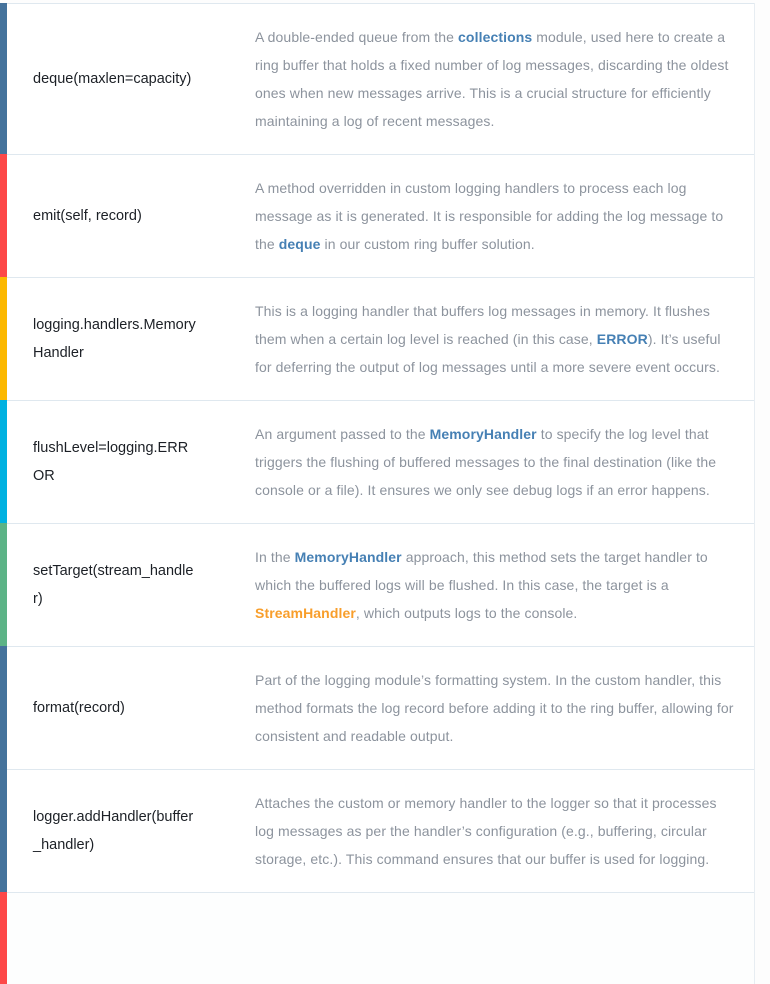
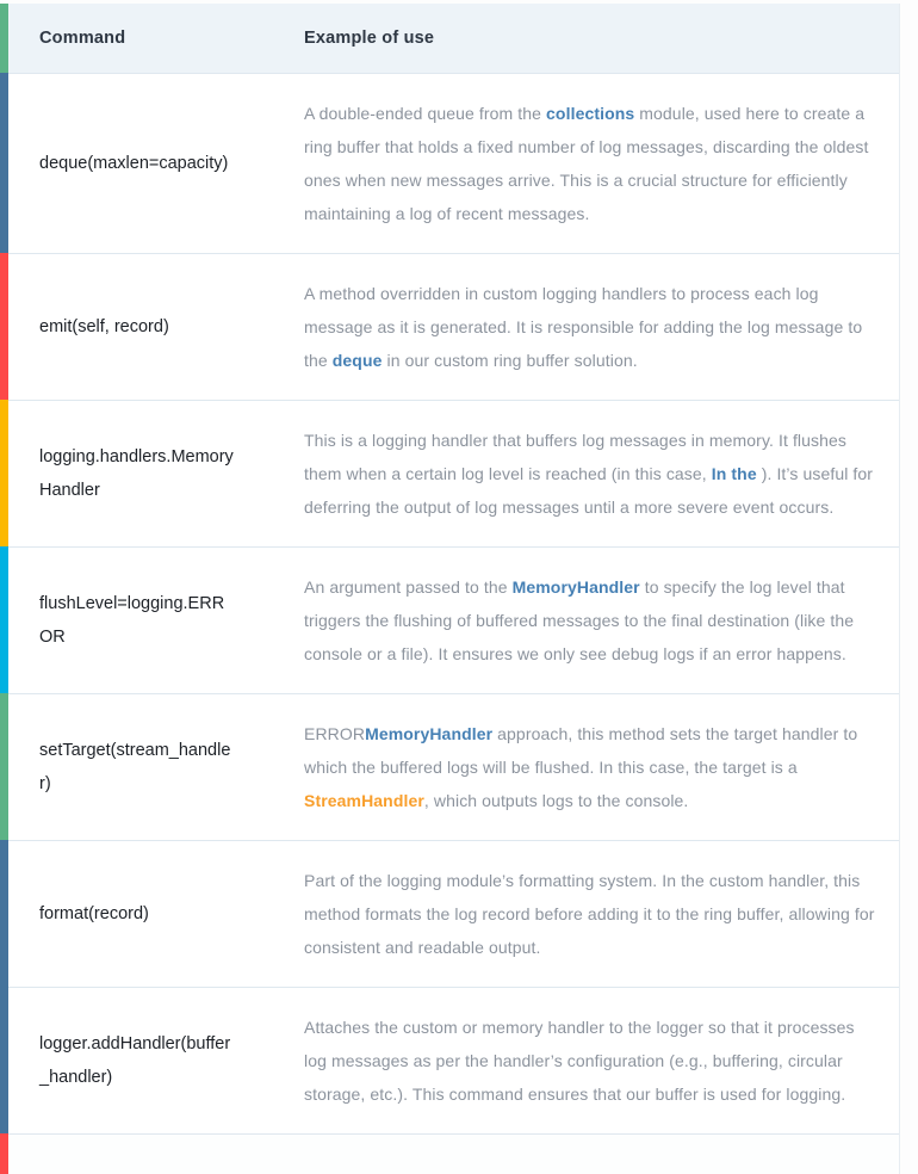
+ Command
+ Example of use
  deque(maxlen=capacity)
  A double-ended queue from the collections module, used here to create a ring buffer that holds a fixed number of log messages, discarding the oldest ones when new messages arrive. This is a crucial structure for efficiently maintaining a log of recent messages.
  emit(self, record)
  A method overridden in custom logging handlers to process each log message as it is generated. It is responsible for adding the log message to the deque in our custom ring buffer solution.
  logging.handlers.MemoryHandler
- This is a logging handler that buffers log messages in memory. It flushes them when a certain log level is reached (in this case, ERROR). It’s useful for deferring the output of log messages until a more severe event occurs.
+ This is a logging handler that buffers log messages in memory. It flushes them when a certain log level is reached (in this case, In the ). It’s useful for deferring the output of log messages until a more severe event occurs.
  flushLevel=logging.ERROR
  An argument passed to the MemoryHandler to specify the log level that triggers the flushing of buffered messages to the final destination (like the console or a file). It ensures we only see debug logs if an error happens.
  setTarget(stream_handler)
- In the MemoryHandler approach, this method sets the target handler to which the buffered logs will be flushed. In this case, the target is a StreamHandler, which outputs logs to the console.
+ ERRORMemoryHandler approach, this method sets the target handler to which the buffered logs will be flushed. In this case, the target is a StreamHandler, which outputs logs to the console.
  format(record)
  Part of the logging module’s formatting system. In the custom handler, this method formats the log record before adding it to the ring buffer, allowing for consistent and readable output.
  logger.addHandler(buffer_handler)
  Attaches the custom or memory handler to the logger so that it processes log messages as per the handler’s configuration (e.g., buffering, circular storage, etc.). This command ensures that our buffer is used for logging.
